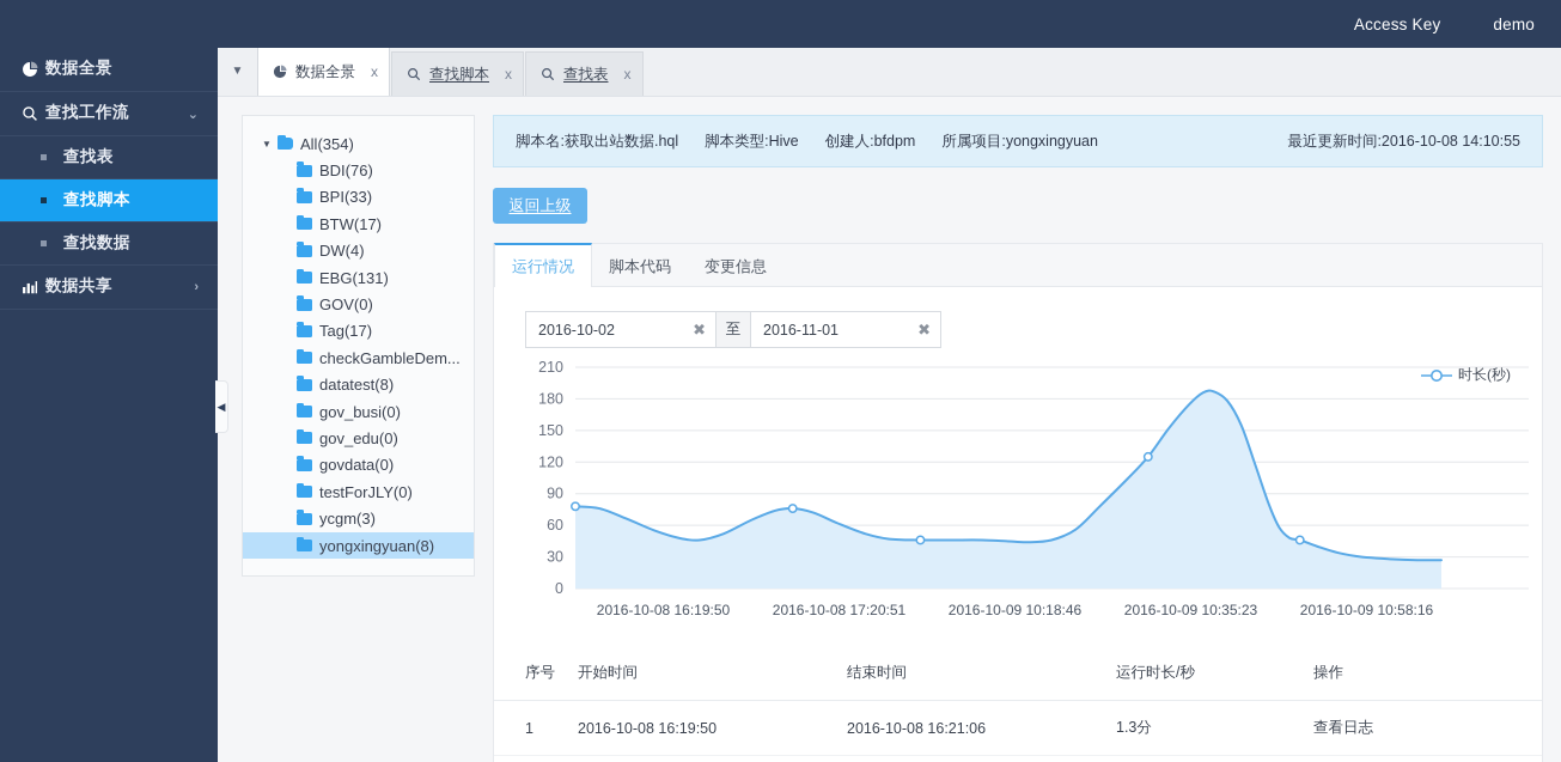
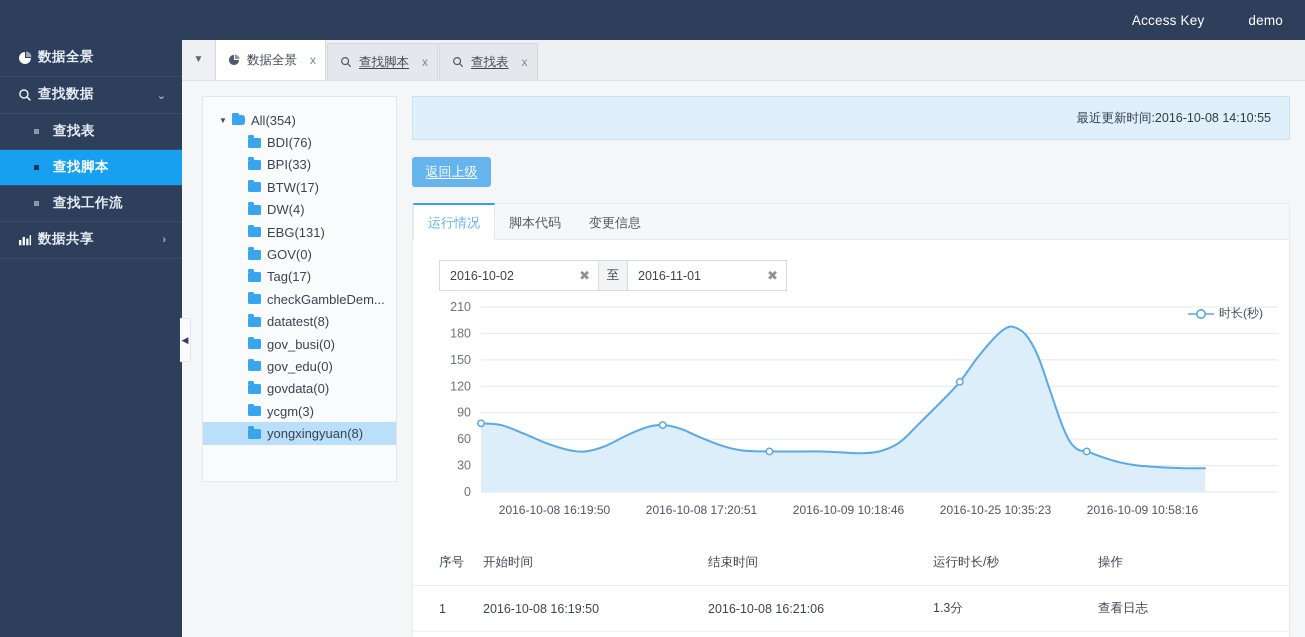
  Access Key
  demo
  数据全景
- 查找工作流
+ 查找数据
  ⌄
  查找表
  查找脚本
- 查找数据
+ 查找工作流
  数据共享
  ›
  ◀
  ▼
  数据全景
  x
  查找脚本
  x
  查找表
  x
  ▼
  All(354)
  BDI(76)
  BPI(33)
  BTW(17)
  DW(4)
  EBG(131)
  GOV(0)
  Tag(17)
  checkGambleDem...
  datatest(8)
  gov_busi(0)
  gov_edu(0)
  govdata(0)
- testForJLY(0)
  ycgm(3)
  yongxingyuan(8)
- 脚本名:获取出站数据.hql
- 脚本类型:Hive
- 创建人:bfdpm
- 所属项目:yongxingyuan
  最近更新时间:2016-10-08 14:10:55
  返回上级
  运行情况
  脚本代码
  变更信息
  2016-10-02
  ✖
  至
  2016-11-01
  ✖
  时长(秒)
  0
  30
  60
  90
  120
  150
  180
  210
  2016-10-08 16:19:50
  2016-10-08 17:20:51
  2016-10-09 10:18:46
- 2016-10-09 10:35:23
+ 2016-10-25 10:35:23
  2016-10-09 10:58:16
  序号	开始时间	结束时间	运行时长/秒	操作
  1	2016-10-08 16:19:50	2016-10-08 16:21:06	1.3分	查看日志
